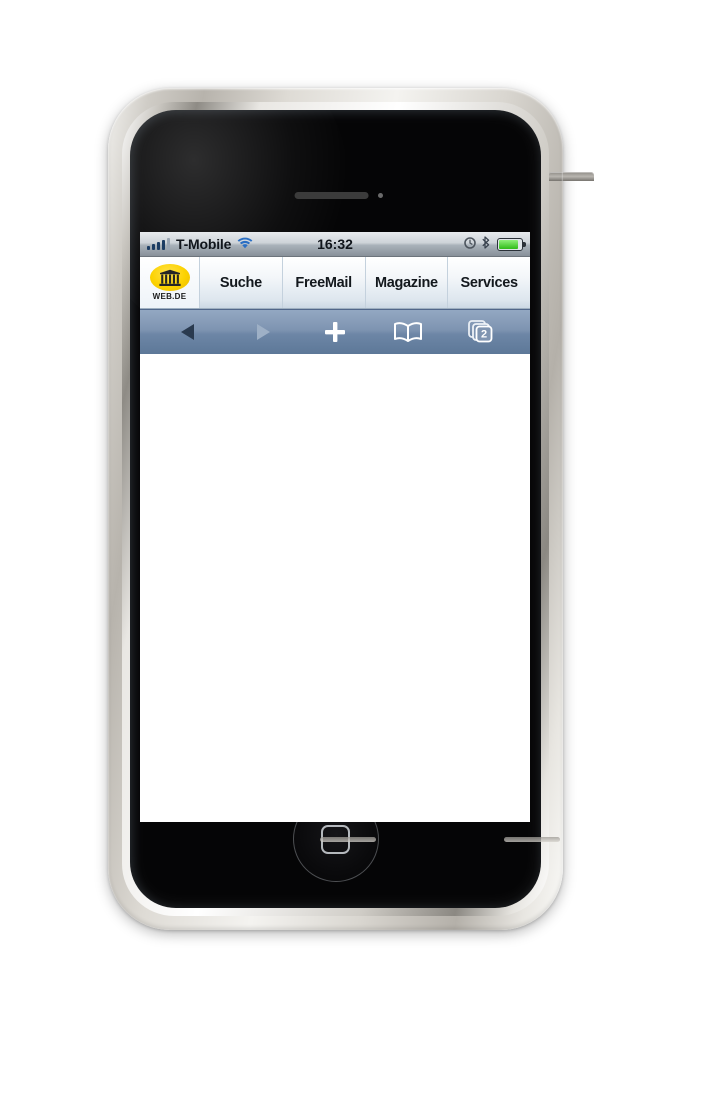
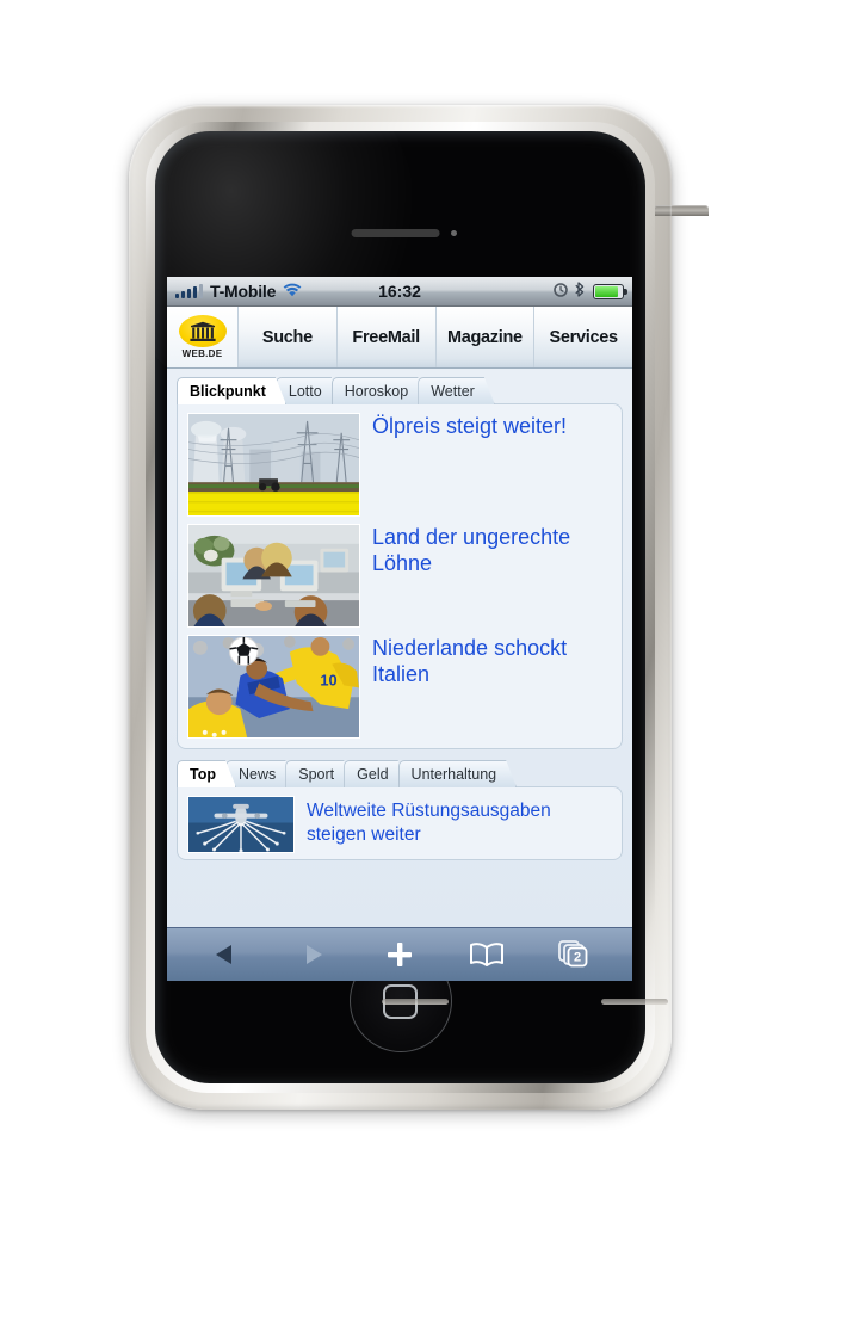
  T-Mobile
  16:32
  WEB.DE
  Suche
  FreeMail
  Magazine
  Services
+ Blickpunkt
+ Lotto
+ Horoskop
+ Wetter
+ Ölpreis steigt weiter!
+ Land der ungerechte Löhne
+ 10
+ Niederlande schockt Italien
+ Top
+ News
+ Sport
+ Geld
+ Unterhaltung
+ Weltweite Rüstungsausgaben steigen weiter
  2
